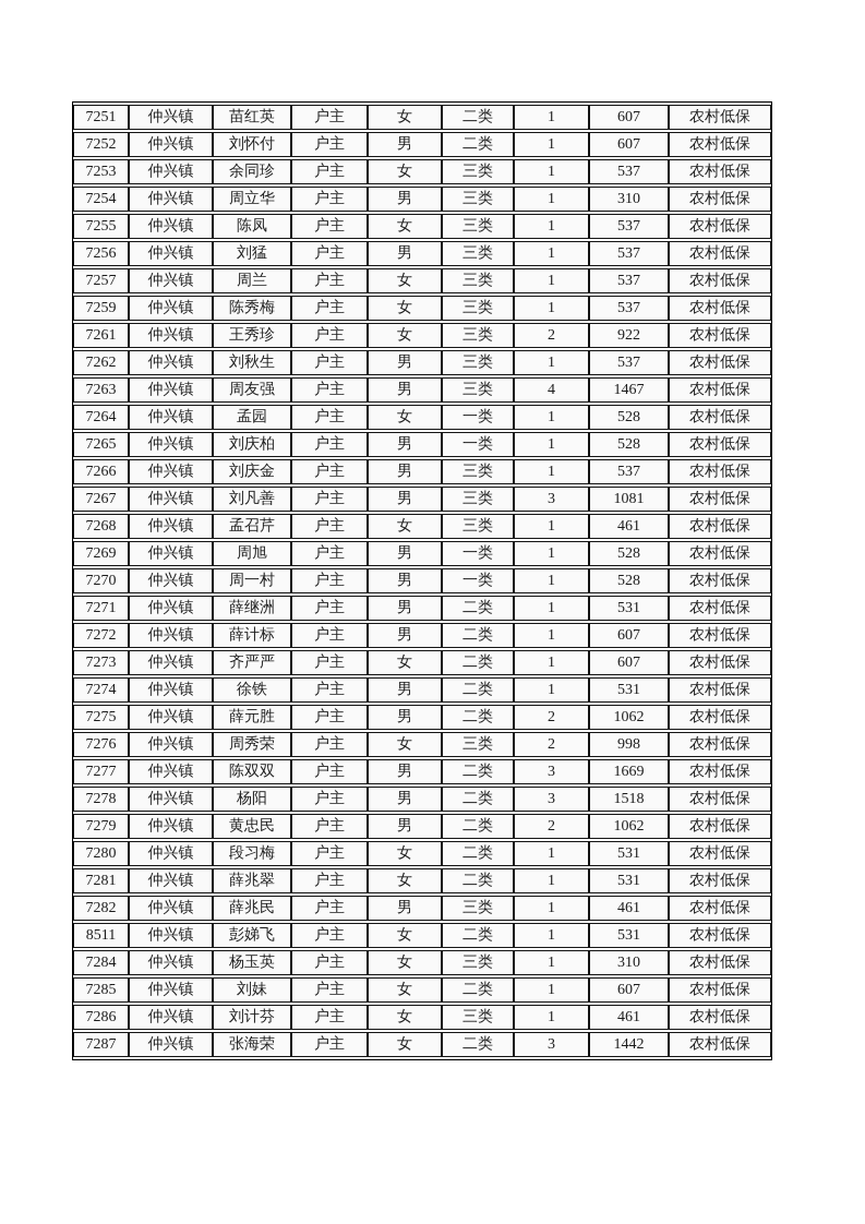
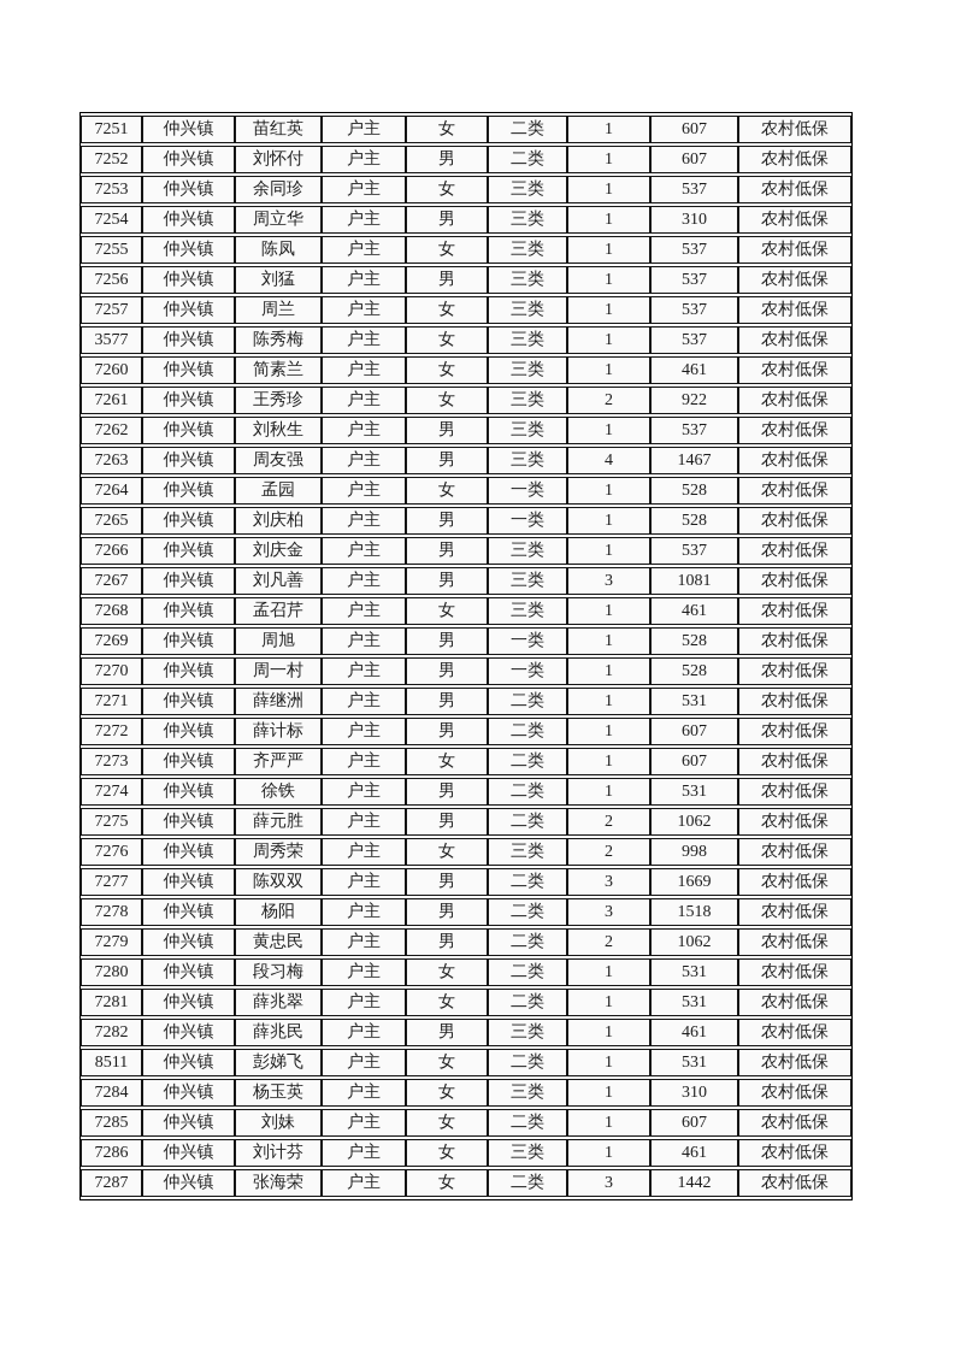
  7251	仲兴镇	苗红英	户主	女	二类	1	607	农村低保
  7252	仲兴镇	刘怀付	户主	男	二类	1	607	农村低保
  7253	仲兴镇	余同珍	户主	女	三类	1	537	农村低保
  7254	仲兴镇	周立华	户主	男	三类	1	310	农村低保
  7255	仲兴镇	陈凤	户主	女	三类	1	537	农村低保
  7256	仲兴镇	刘猛	户主	男	三类	1	537	农村低保
  7257	仲兴镇	周兰	户主	女	三类	1	537	农村低保
- 7259	仲兴镇	陈秀梅	户主	女	三类	1	537	农村低保
+ 3577	仲兴镇	陈秀梅	户主	女	三类	1	537	农村低保
+ 7260	仲兴镇	简素兰	户主	女	三类	1	461	农村低保
  7261	仲兴镇	王秀珍	户主	女	三类	2	922	农村低保
  7262	仲兴镇	刘秋生	户主	男	三类	1	537	农村低保
  7263	仲兴镇	周友强	户主	男	三类	4	1467	农村低保
  7264	仲兴镇	孟园	户主	女	一类	1	528	农村低保
  7265	仲兴镇	刘庆柏	户主	男	一类	1	528	农村低保
  7266	仲兴镇	刘庆金	户主	男	三类	1	537	农村低保
  7267	仲兴镇	刘凡善	户主	男	三类	3	1081	农村低保
  7268	仲兴镇	孟召芹	户主	女	三类	1	461	农村低保
  7269	仲兴镇	周旭	户主	男	一类	1	528	农村低保
  7270	仲兴镇	周一村	户主	男	一类	1	528	农村低保
  7271	仲兴镇	薛继洲	户主	男	二类	1	531	农村低保
  7272	仲兴镇	薛计标	户主	男	二类	1	607	农村低保
  7273	仲兴镇	齐严严	户主	女	二类	1	607	农村低保
  7274	仲兴镇	徐铁	户主	男	二类	1	531	农村低保
  7275	仲兴镇	薛元胜	户主	男	二类	2	1062	农村低保
  7276	仲兴镇	周秀荣	户主	女	三类	2	998	农村低保
  7277	仲兴镇	陈双双	户主	男	二类	3	1669	农村低保
  7278	仲兴镇	杨阳	户主	男	二类	3	1518	农村低保
  7279	仲兴镇	黄忠民	户主	男	二类	2	1062	农村低保
  7280	仲兴镇	段习梅	户主	女	二类	1	531	农村低保
  7281	仲兴镇	薛兆翠	户主	女	二类	1	531	农村低保
  7282	仲兴镇	薛兆民	户主	男	三类	1	461	农村低保
  8511	仲兴镇	彭娣飞	户主	女	二类	1	531	农村低保
  7284	仲兴镇	杨玉英	户主	女	三类	1	310	农村低保
  7285	仲兴镇	刘妹	户主	女	二类	1	607	农村低保
  7286	仲兴镇	刘计芬	户主	女	三类	1	461	农村低保
  7287	仲兴镇	张海荣	户主	女	二类	3	1442	农村低保
